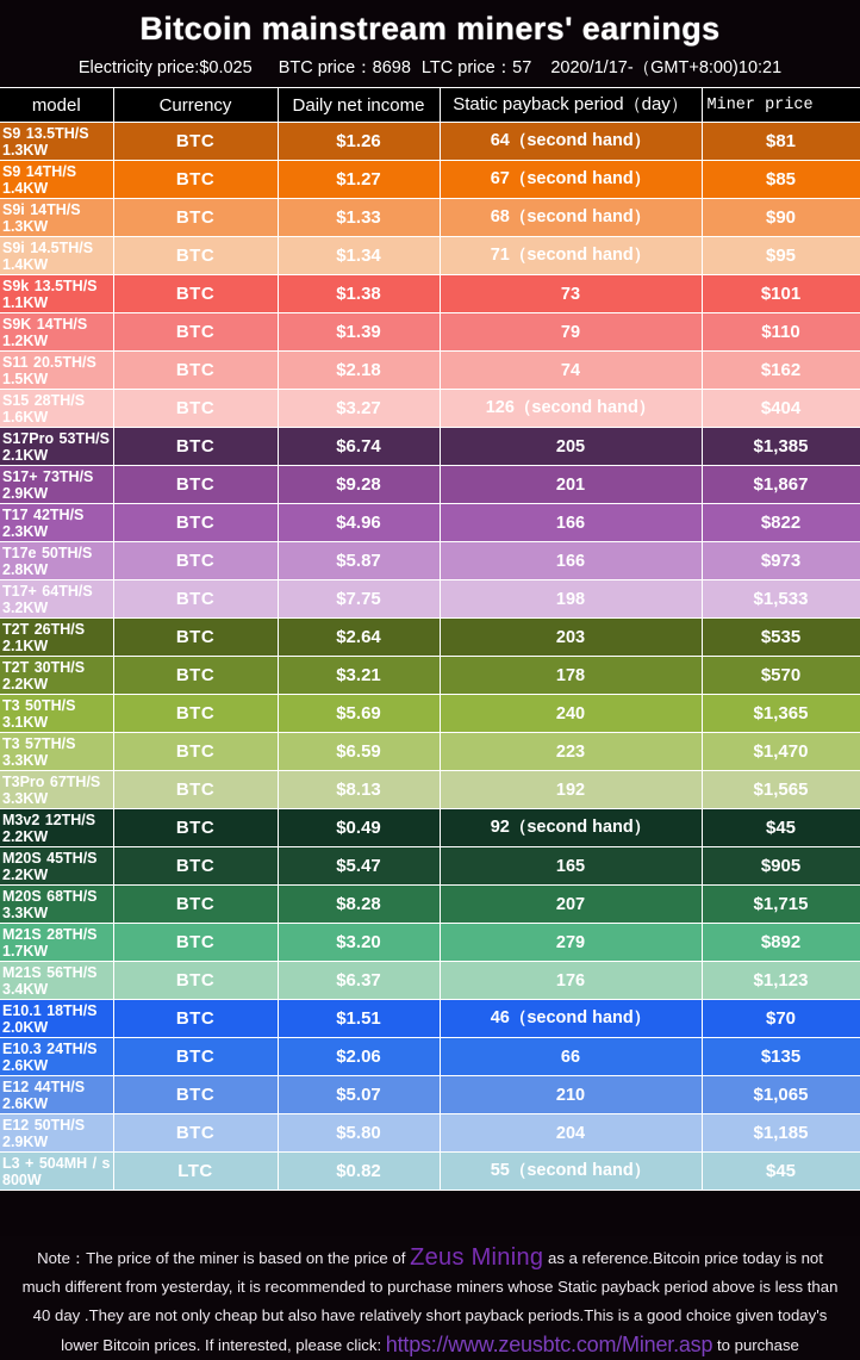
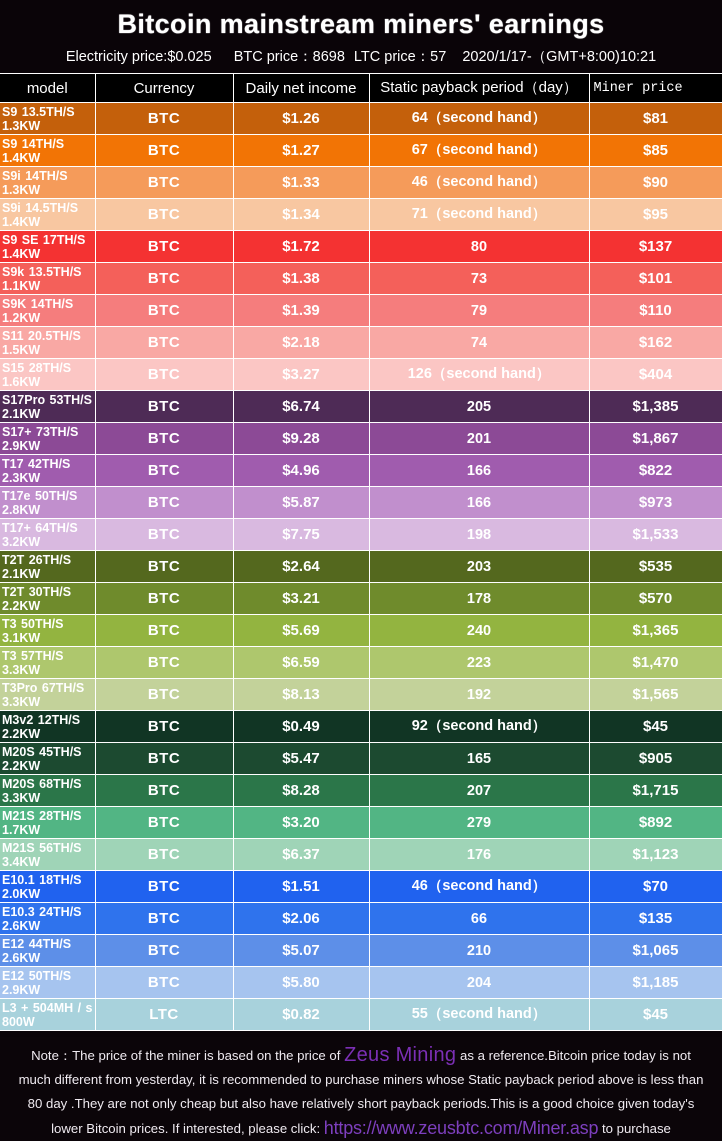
  Bitcoin mainstream miners' earnings
  Electricity price:$0.025
  BTC price：8698
  LTC price：57
  2020/1/17-（GMT+8:00)10:21
  model	Currency	Daily net income	Static payback period（day）	Miner price
  S9 13.5TH/S 1.3KW	BTC	$1.26	64（second hand）	$81
  S9 14TH/S 1.4KW	BTC	$1.27	67（second hand）	$85
- S9i 14TH/S 1.3KW	BTC	$1.33	68（second hand）	$90
+ S9i 14TH/S 1.3KW	BTC	$1.33	46（second hand）	$90
  S9i 14.5TH/S 1.4KW	BTC	$1.34	71（second hand）	$95
+ S9 SE 17TH/S 1.4KW	BTC	$1.72	80	$137
  S9k 13.5TH/S 1.1KW	BTC	$1.38	73	$101
  S9K 14TH/S 1.2KW	BTC	$1.39	79	$110
  S11 20.5TH/S 1.5KW	BTC	$2.18	74	$162
  S15 28TH/S 1.6KW	BTC	$3.27	126（second hand）	$404
  S17Pro 53TH/S 2.1KW	BTC	$6.74	205	$1,385
  S17+ 73TH/S 2.9KW	BTC	$9.28	201	$1,867
  T17 42TH/S 2.3KW	BTC	$4.96	166	$822
  T17e 50TH/S 2.8KW	BTC	$5.87	166	$973
  T17+ 64TH/S 3.2KW	BTC	$7.75	198	$1,533
  T2T 26TH/S 2.1KW	BTC	$2.64	203	$535
  T2T 30TH/S 2.2KW	BTC	$3.21	178	$570
  T3 50TH/S 3.1KW	BTC	$5.69	240	$1,365
  T3 57TH/S 3.3KW	BTC	$6.59	223	$1,470
  T3Pro 67TH/S 3.3KW	BTC	$8.13	192	$1,565
  M3v2 12TH/S 2.2KW	BTC	$0.49	92（second hand）	$45
  M20S 45TH/S 2.2KW	BTC	$5.47	165	$905
  M20S 68TH/S 3.3KW	BTC	$8.28	207	$1,715
  M21S 28TH/S 1.7KW	BTC	$3.20	279	$892
  M21S 56TH/S 3.4KW	BTC	$6.37	176	$1,123
  E10.1 18TH/S 2.0KW	BTC	$1.51	46（second hand）	$70
  E10.3 24TH/S 2.6KW	BTC	$2.06	66	$135
  E12 44TH/S 2.6KW	BTC	$5.07	210	$1,065
  E12 50TH/S 2.9KW	BTC	$5.80	204	$1,185
  L3 + 504MH / s 800W	LTC	$0.82	55（second hand）	$45
  Note：The price of the miner is based on the price of Zeus Mining as a reference.Bitcoin price today is not
  much different from yesterday, it is recommended to purchase miners whose Static payback period above is less than
- 40 day .They are not only cheap but also have relatively short payback periods.This is a good choice given today's
+ 80 day .They are not only cheap but also have relatively short payback periods.This is a good choice given today's
  lower Bitcoin prices. If interested, please click: https://www.zeusbtc.com/Miner.asp to purchase
